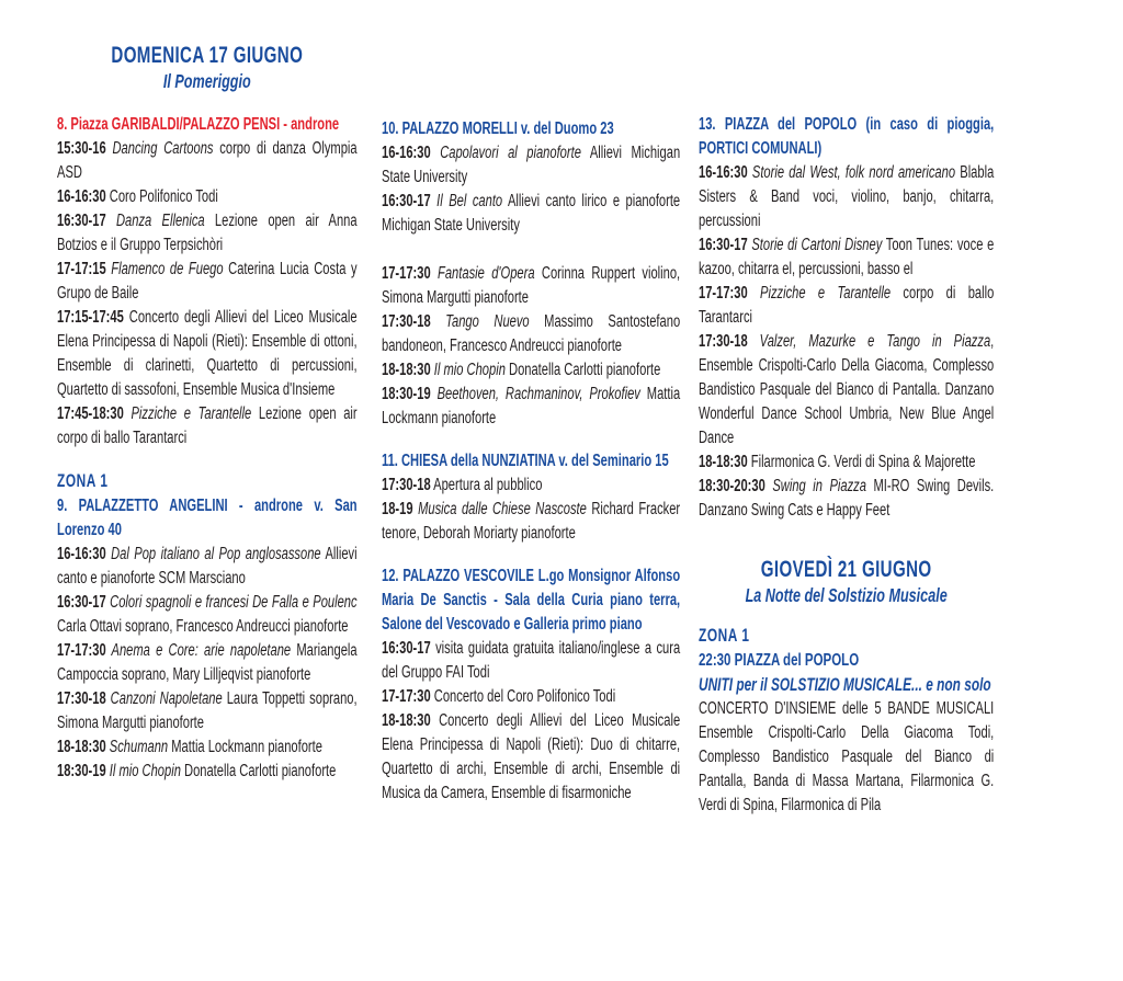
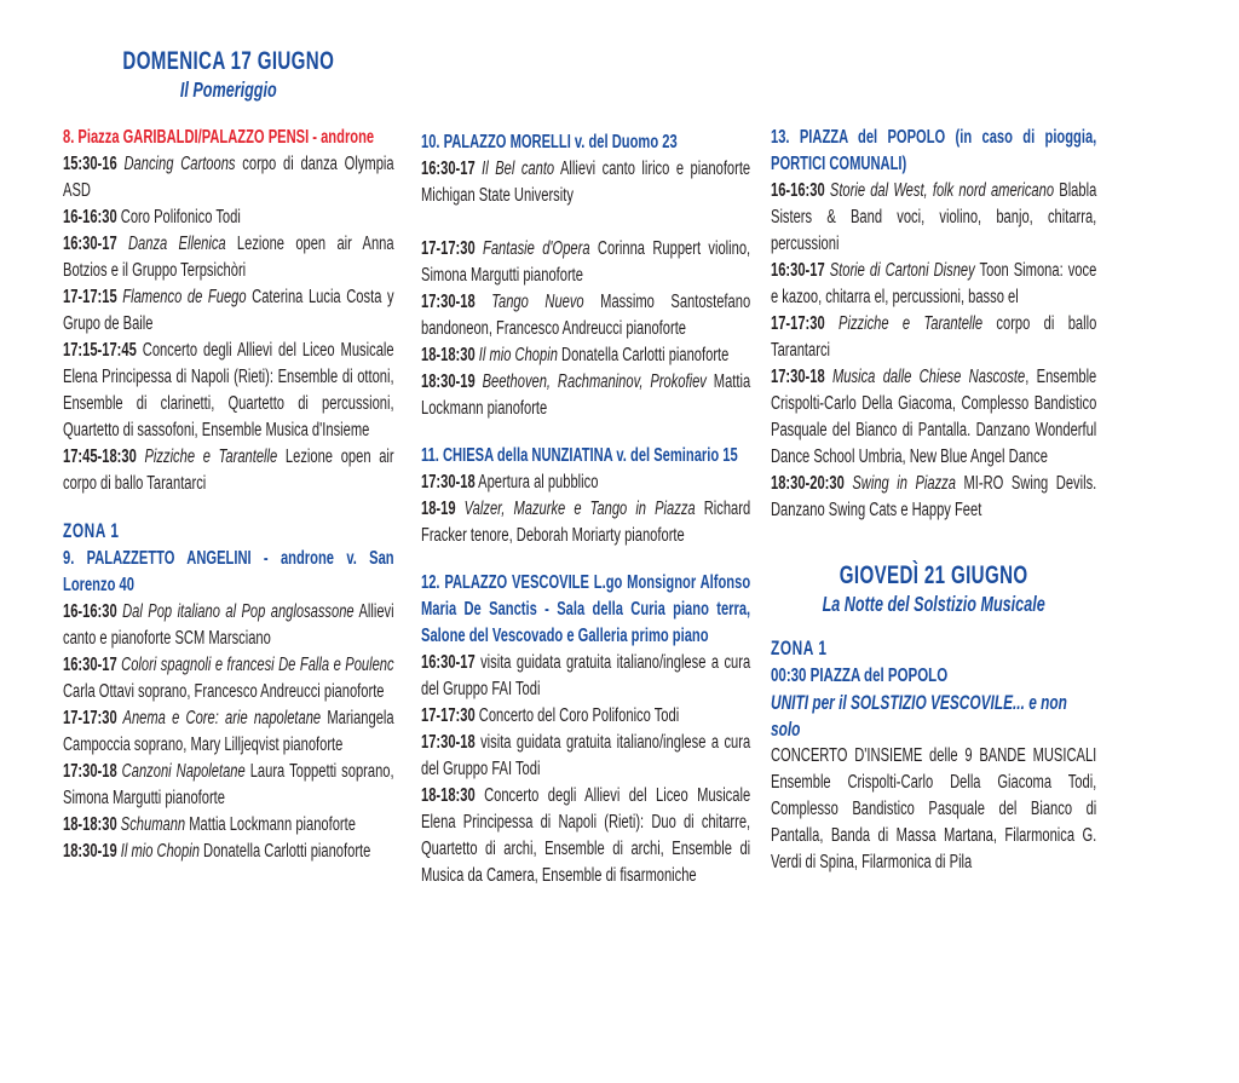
  DOMENICA 17 GIUGNO
  Il Pomeriggio
  8. Piazza GARIBALDI/PALAZZO PENSI - androne
  15:30-16 Dancing Cartoons corpo di danza Olympia ASD
  16-16:30 Coro Polifonico Todi
  16:30-17 Danza Ellenica Lezione open air Anna Botzios e il Gruppo Terpsichòri
  17-17:15 Flamenco de Fuego Caterina Lucia Costa y Grupo de Baile
  17:15-17:45 Concerto degli Allievi del Liceo Musicale Elena Principessa di Napoli (Rieti): Ensemble di ottoni, Ensemble di clarinetti, Quartetto di percussioni, Quartetto di sassofoni, Ensemble Musica d'Insieme
  17:45-18:30 Pizziche e Tarantelle Lezione open air corpo di ballo Tarantarci
  ZONA 1
  9. PALAZZETTO ANGELINI - androne v. San Lorenzo 40
  16-16:30 Dal Pop italiano al Pop anglosassone Allievi canto e pianoforte SCM Marsciano
  16:30-17 Colori spagnoli e francesi De Falla e Poulenc Carla Ottavi soprano, Francesco Andreucci pianoforte
  17-17:30 Anema e Core: arie napoletane Mariangela Campoccia soprano, Mary Lilljeqvist pianoforte
  17:30-18 Canzoni Napoletane Laura Toppetti soprano, Simona Margutti pianoforte
  18-18:30 Schumann Mattia Lockmann pianoforte
  18:30-19 Il mio Chopin Donatella Carlotti pianoforte
  10. PALAZZO MORELLI v. del Duomo 23
- 16-16:30 Capolavori al pianoforte Allievi Michigan State University
  16:30-17 Il Bel canto Allievi canto lirico e pianoforte Michigan State University
  17-17:30 Fantasie d'Opera Corinna Ruppert violino, Simona Margutti pianoforte
  17:30-18 Tango Nuevo Massimo Santostefano bandoneon, Francesco Andreucci pianoforte
  18-18:30 Il mio Chopin Donatella Carlotti pianoforte
  18:30-19 Beethoven, Rachmaninov, Prokofiev Mattia Lockmann pianoforte
  11. CHIESA della NUNZIATINA v. del Seminario 15
  17:30-18 Apertura al pubblico
- 18-19 Musica dalle Chiese Nascoste Richard Fracker tenore, Deborah Moriarty pianoforte
+ 18-19 Valzer, Mazurke e Tango in Piazza Richard Fracker tenore, Deborah Moriarty pianoforte
  12. PALAZZO VESCOVILE L.go Monsignor Alfonso Maria De Sanctis - Sala della Curia piano terra, Salone del Vescovado e Galleria primo piano
  16:30-17 visita guidata gratuita italiano/inglese a cura del Gruppo FAI Todi
  17-17:30 Concerto del Coro Polifonico Todi
+ 17:30-18 visita guidata gratuita italiano/inglese a cura del Gruppo FAI Todi
  18-18:30 Concerto degli Allievi del Liceo Musicale Elena Principessa di Napoli (Rieti): Duo di chitarre, Quartetto di archi, Ensemble di archi, Ensemble di Musica da Camera, Ensemble di fisarmoniche
  13. PIAZZA del POPOLO (in caso di pioggia, PORTICI COMUNALI)
  16-16:30 Storie dal West, folk nord americano Blabla Sisters & Band voci, violino, banjo, chitarra, percussioni
- 16:30-17 Storie di Cartoni Disney Toon Tunes: voce e kazoo, chitarra el, percussioni, basso el
+ 16:30-17 Storie di Cartoni Disney Toon Simona: voce e kazoo, chitarra el, percussioni, basso el
  17-17:30 Pizziche e Tarantelle corpo di ballo Tarantarci
- 17:30-18 Valzer, Mazurke e Tango in Piazza, Ensemble Crispolti-Carlo Della Giacoma, Complesso Bandistico Pasquale del Bianco di Pantalla. Danzano Wonderful Dance School Umbria, New Blue Angel Dance
+ 17:30-18 Musica dalle Chiese Nascoste, Ensemble Crispolti-Carlo Della Giacoma, Complesso Bandistico Pasquale del Bianco di Pantalla. Danzano Wonderful Dance School Umbria, New Blue Angel Dance
- 18-18:30 Filarmonica G. Verdi di Spina & Majorette
  18:30-20:30 Swing in Piazza MI-RO Swing Devils. Danzano Swing Cats e Happy Feet
  GIOVEDÌ 21 GIUGNO
  La Notte del Solstizio Musicale
  ZONA 1
- 22:30 PIAZZA del POPOLO
+ 00:30 PIAZZA del POPOLO
- UNITI per il SOLSTIZIO MUSICALE... e non solo
+ UNITI per il SOLSTIZIO VESCOVILE... e non solo
- CONCERTO D'INSIEME delle 5 BANDE MUSICALI Ensemble Crispolti-Carlo Della Giacoma Todi, Complesso Bandistico Pasquale del Bianco di Pantalla, Banda di Massa Martana, Filarmonica G. Verdi di Spina, Filarmonica di Pila
+ CONCERTO D'INSIEME delle 9 BANDE MUSICALI Ensemble Crispolti-Carlo Della Giacoma Todi, Complesso Bandistico Pasquale del Bianco di Pantalla, Banda di Massa Martana, Filarmonica G. Verdi di Spina, Filarmonica di Pila
